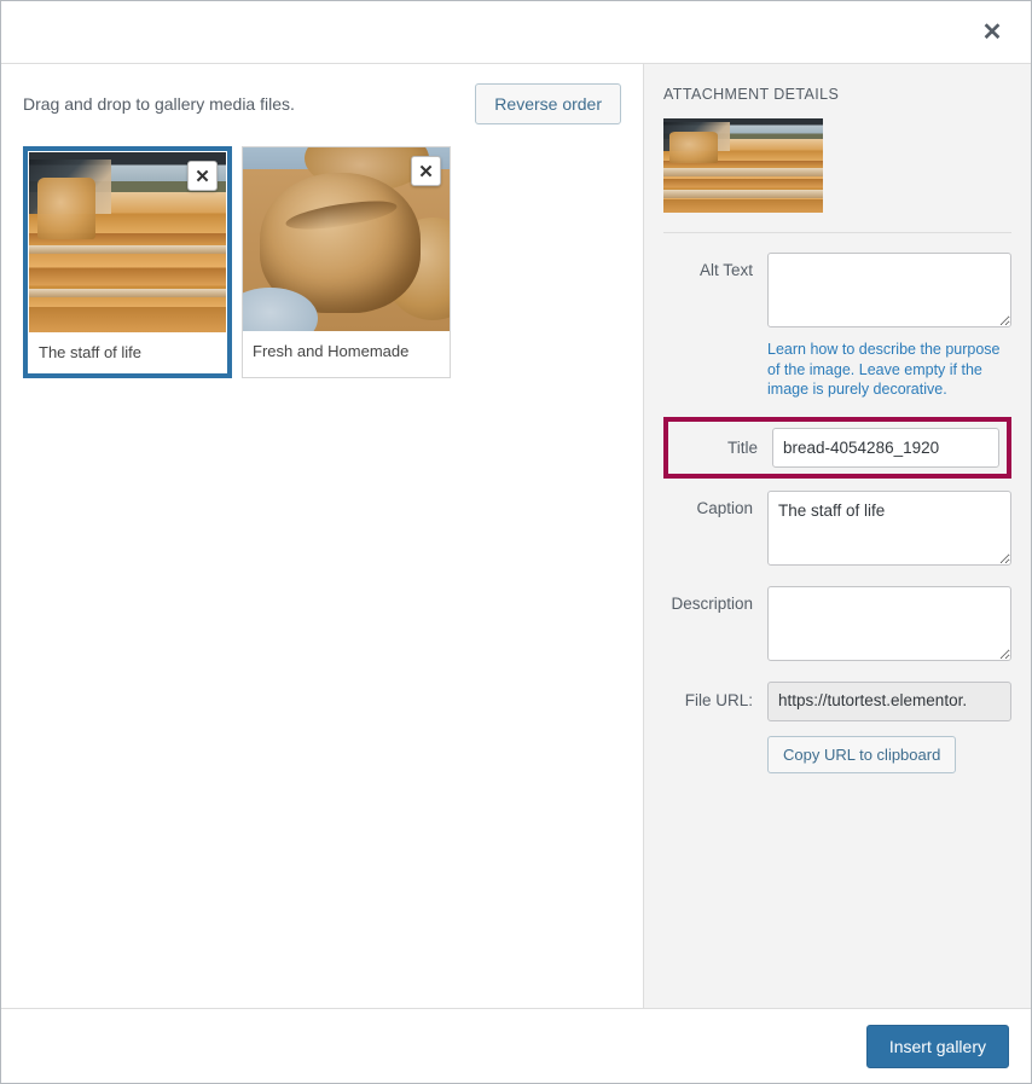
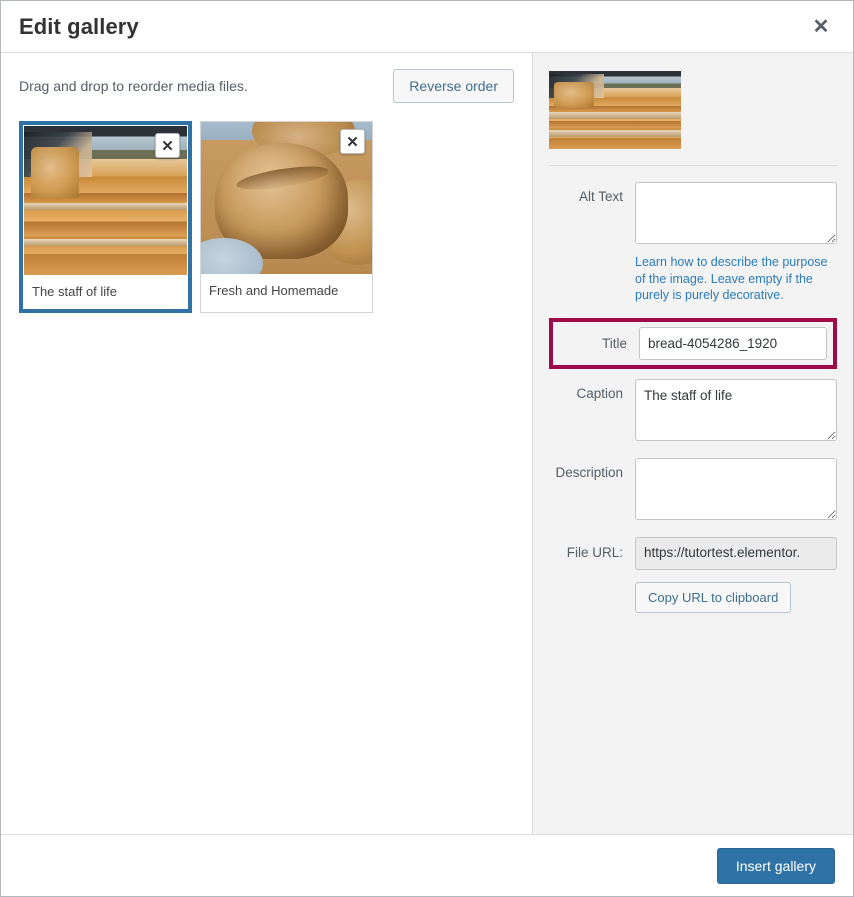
+ Edit gallery
  ✕
- Drag and drop to gallery media files.
+ Drag and drop to reorder media files.
  Reverse order
  ✕
  The staff of life
  ✕
  Fresh and Homemade
- ATTACHMENT DETAILS
  Alt Text
- Learn how to describe the purpose of the image. Leave empty if the image is purely decorative.
+ Learn how to describe the purpose of the image. Leave empty if the purely is purely decorative.
  Title
  bread-4054286_1920
  Caption
  The staff of life
  Description
  File URL:
  https://tutortest.elementor.
  Copy URL to clipboard
  Insert gallery
